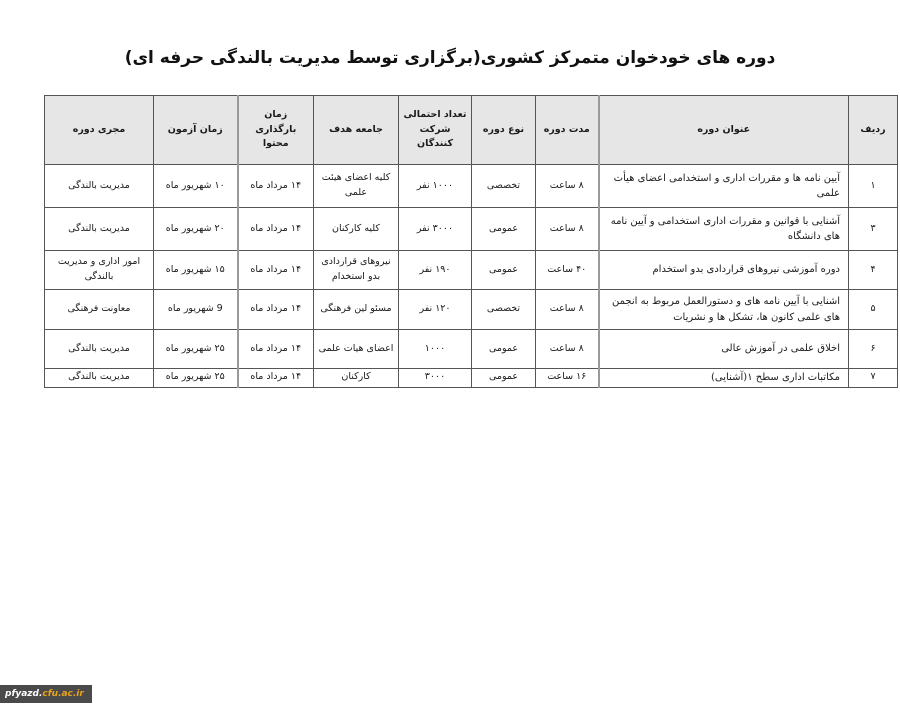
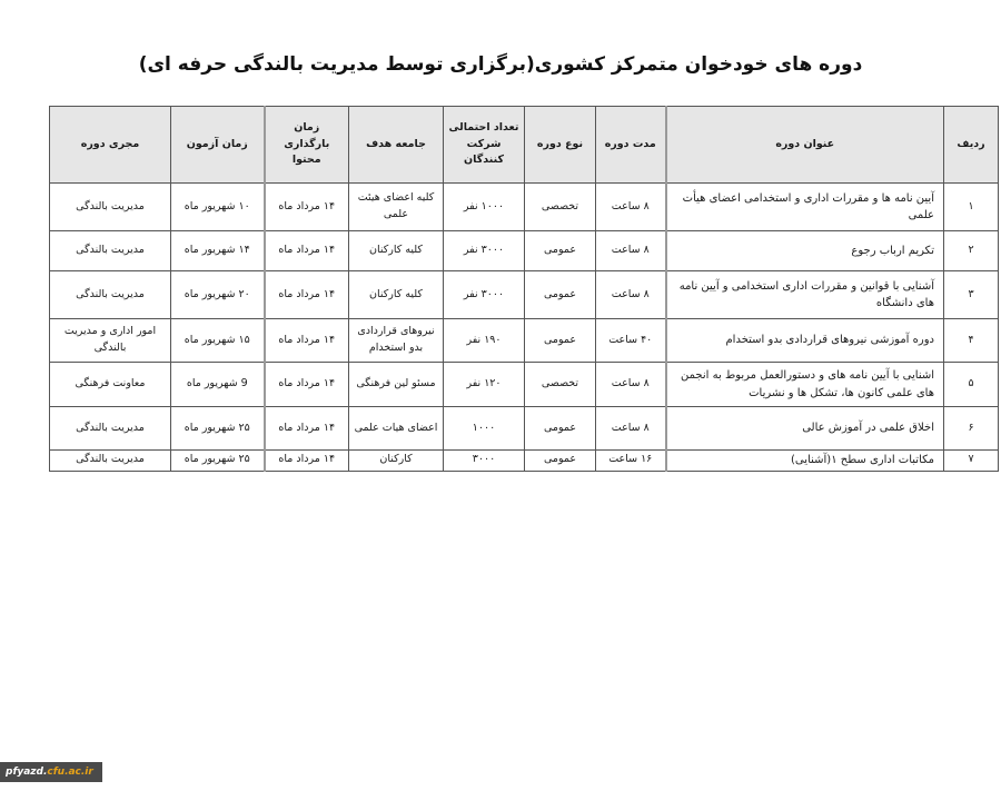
  دوره های خودخوان متمرکز کشوری(برگزاری توسط مدیریت بالندگی حرفه ای)
  ردیف	عنوان دوره	مدت دوره	نوع دوره	تعداد احتمالی شرکت کنندگان	جامعه هدف	زمان بارگذاری محتوا	زمان آزمون	مجری دوره
  ۱	آیین نامه ها و مقررات اداری و استخدامی اعضای هیأت علمی	۸ ساعت	تخصصی	۱۰۰۰ نفر	کلیه اعضای هیئت علمی	۱۴ مرداد ماه	۱۰ شهریور ماه	مدیریت بالندگی
+ ۲	تکریم ارباب رجوع	۸ ساعت	عمومی	۳۰۰۰ نفر	کلیه کارکنان	۱۴ مرداد ماه	۱۴ شهریور ماه	مدیریت بالندگی
  ۳	آشنایی با قوانین و مقررات اداری استخدامی و آیین نامه های دانشگاه	۸ ساعت	عمومی	۳۰۰۰ نفر	کلیه کارکنان	۱۴ مرداد ماه	۲۰ شهریور ماه	مدیریت بالندگی
  ۴	دوره آموزشی نیروهای قراردادی بدو استخدام	۴۰ ساعت	عمومی	۱۹۰ نفر	نیروهای قراردادی بدو استخدام	۱۴ مرداد ماه	۱۵ شهریور ماه	امور اداری و مدیریت بالندگی
  ۵	اشنایی با آیین نامه های و دستورالعمل مربوط به انجمن های علمی کانون ها، تشکل ها و نشریات	۸ ساعت	تخصصی	۱۲۰ نفر	مسئو لین فرهنگی	۱۴ مرداد ماه	9 شهریور ماه	معاونت فرهنگی
  ۶	اخلاق علمی در آموزش عالی	۸ ساعت	عمومی	۱۰۰۰	اعضای هیات علمی	۱۴ مرداد ماه	۲۵ شهریور ماه	مدیریت بالندگی
  ۷	مکاتبات اداری سطح ۱(آشنایی)	۱۶ ساعت	عمومی	۳۰۰۰	کارکنان	۱۴ مرداد ماه	۲۵ شهریور ماه	مدیریت بالندگی
  pfyazd.cfu.ac.ir
